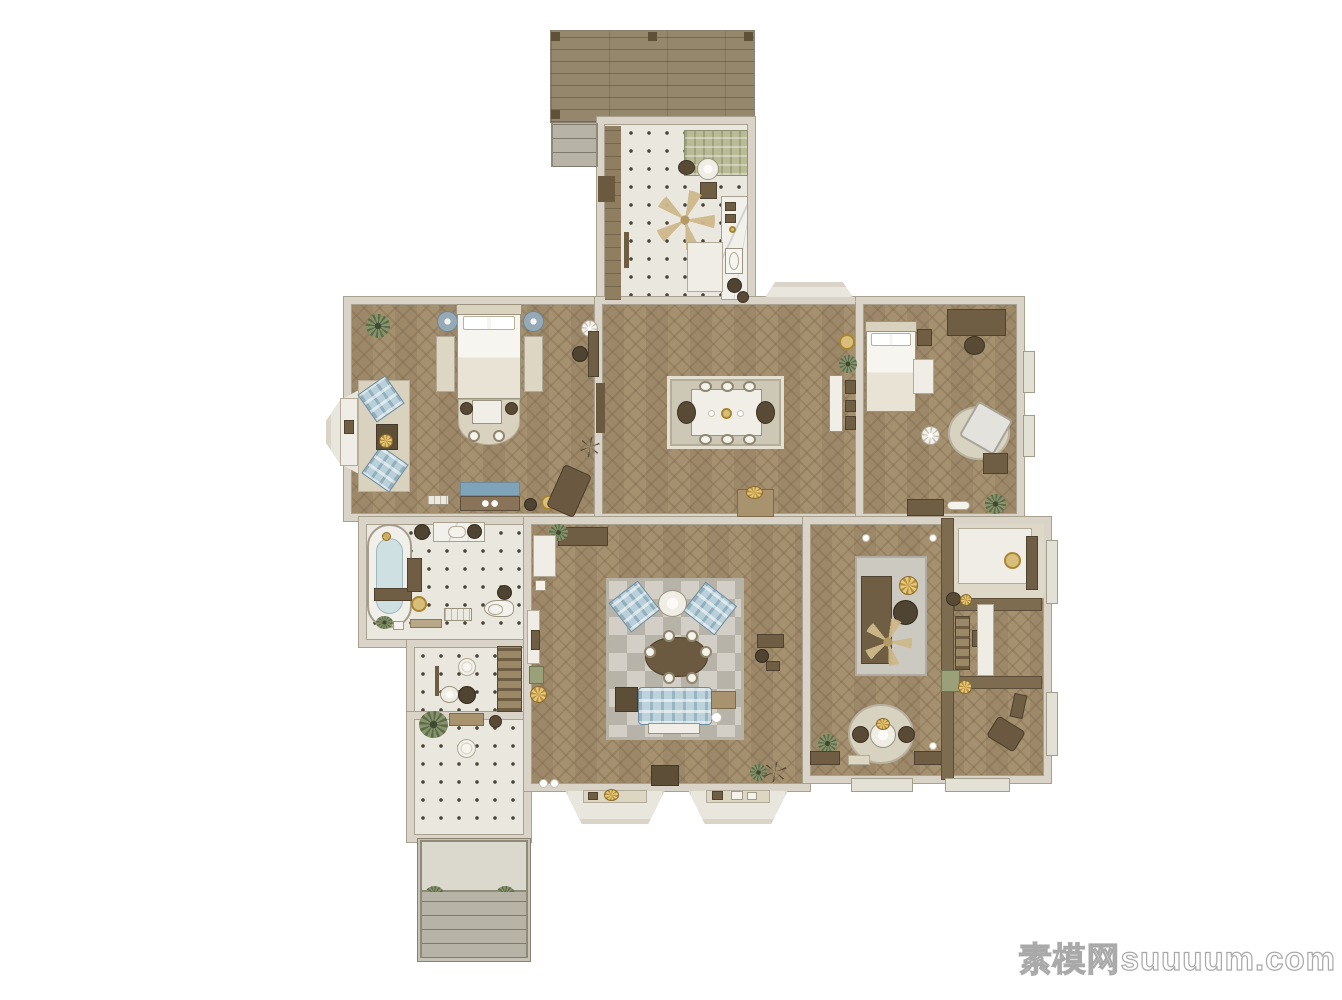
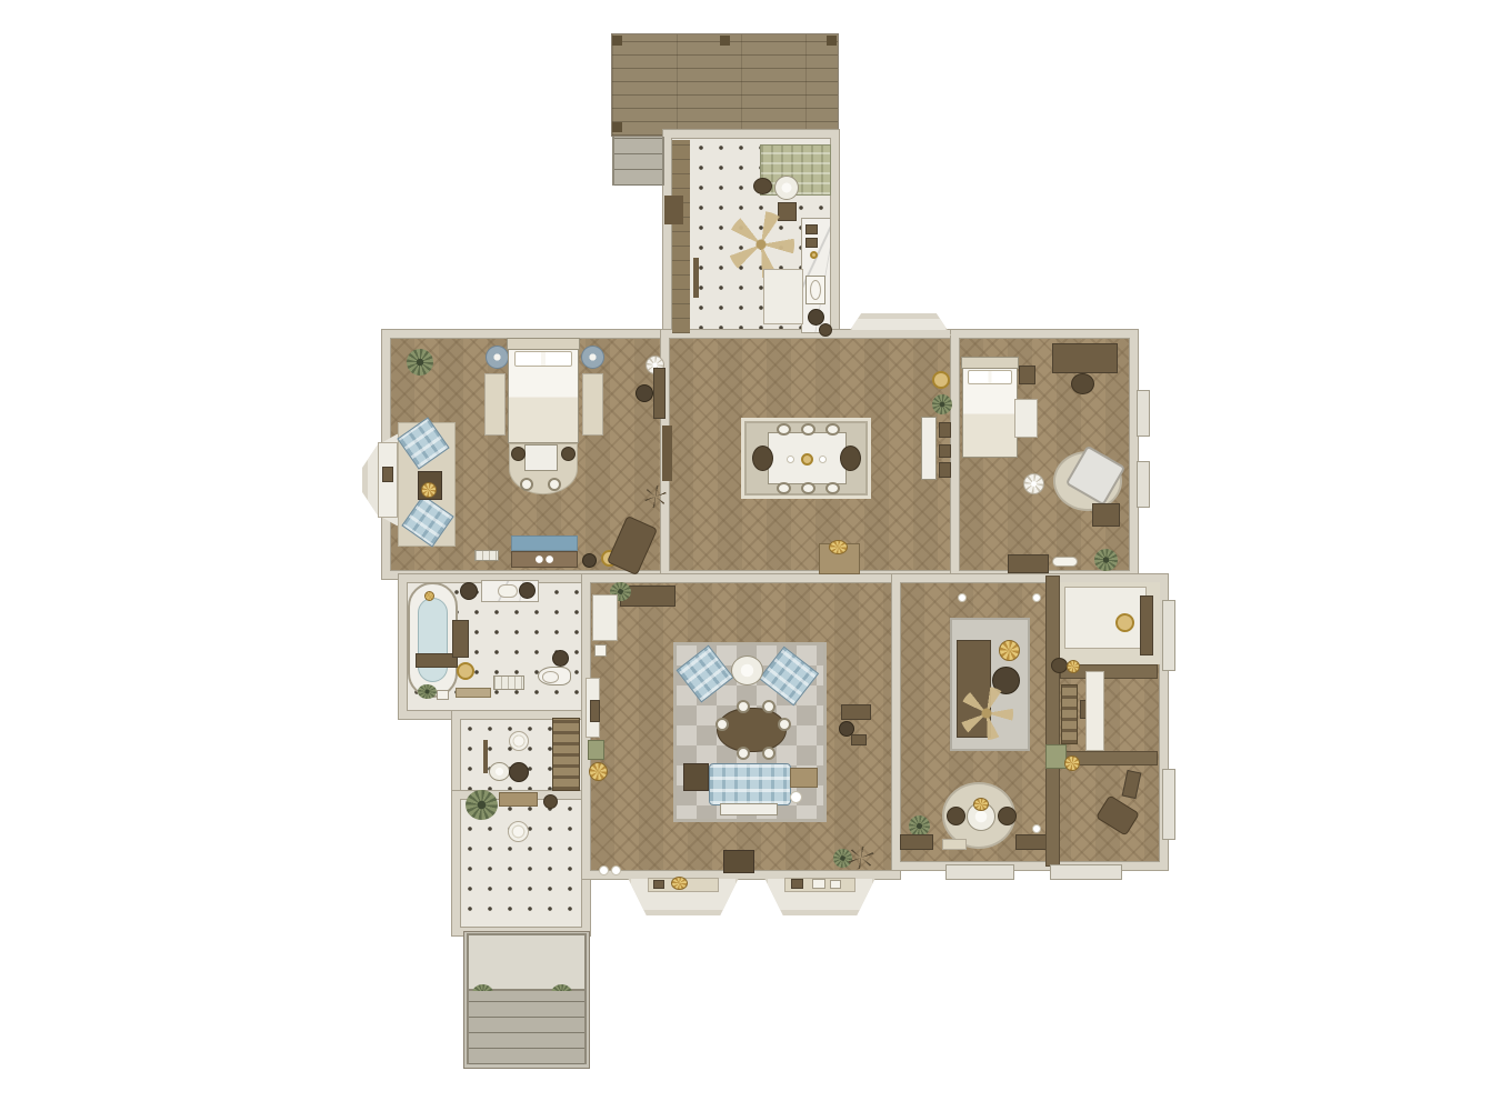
- 素模网suuuum.com
